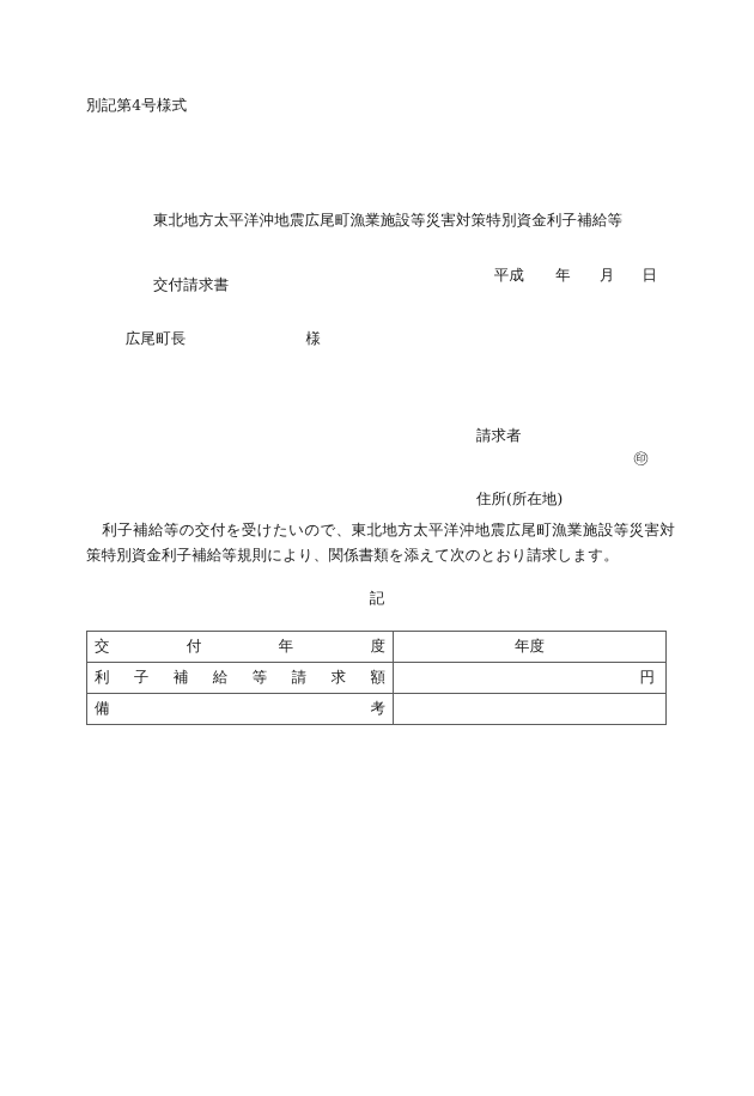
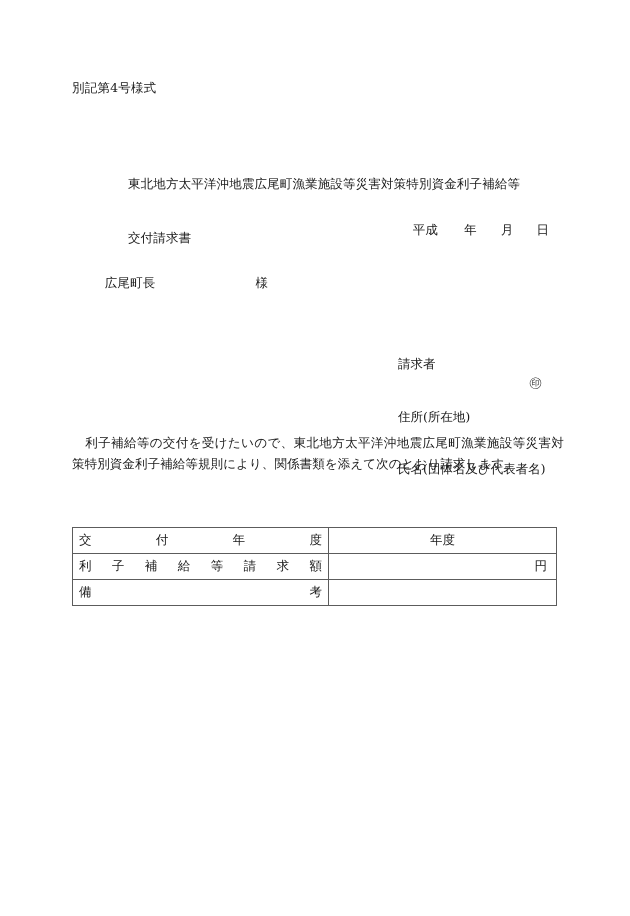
  別記第4号様式
  東北地方太平洋沖地震広尾町漁業施設等災害対策特別資金利子補給等
  交付請求書
  平成 年 月 日
  広尾町長 様
  請求者
  住所(所在地)
+ 氏名(団体名及び代表者名)
  ㊞
  利子補給等の交付を受けたいので、東北地方太平洋沖地震広尾町漁業施設等災害対策特別資金利子補給等規則により、関係書類を添えて次のとおり請求します。
- 記
  交付年度	年度
  利子補給等請求額	円
  備考
